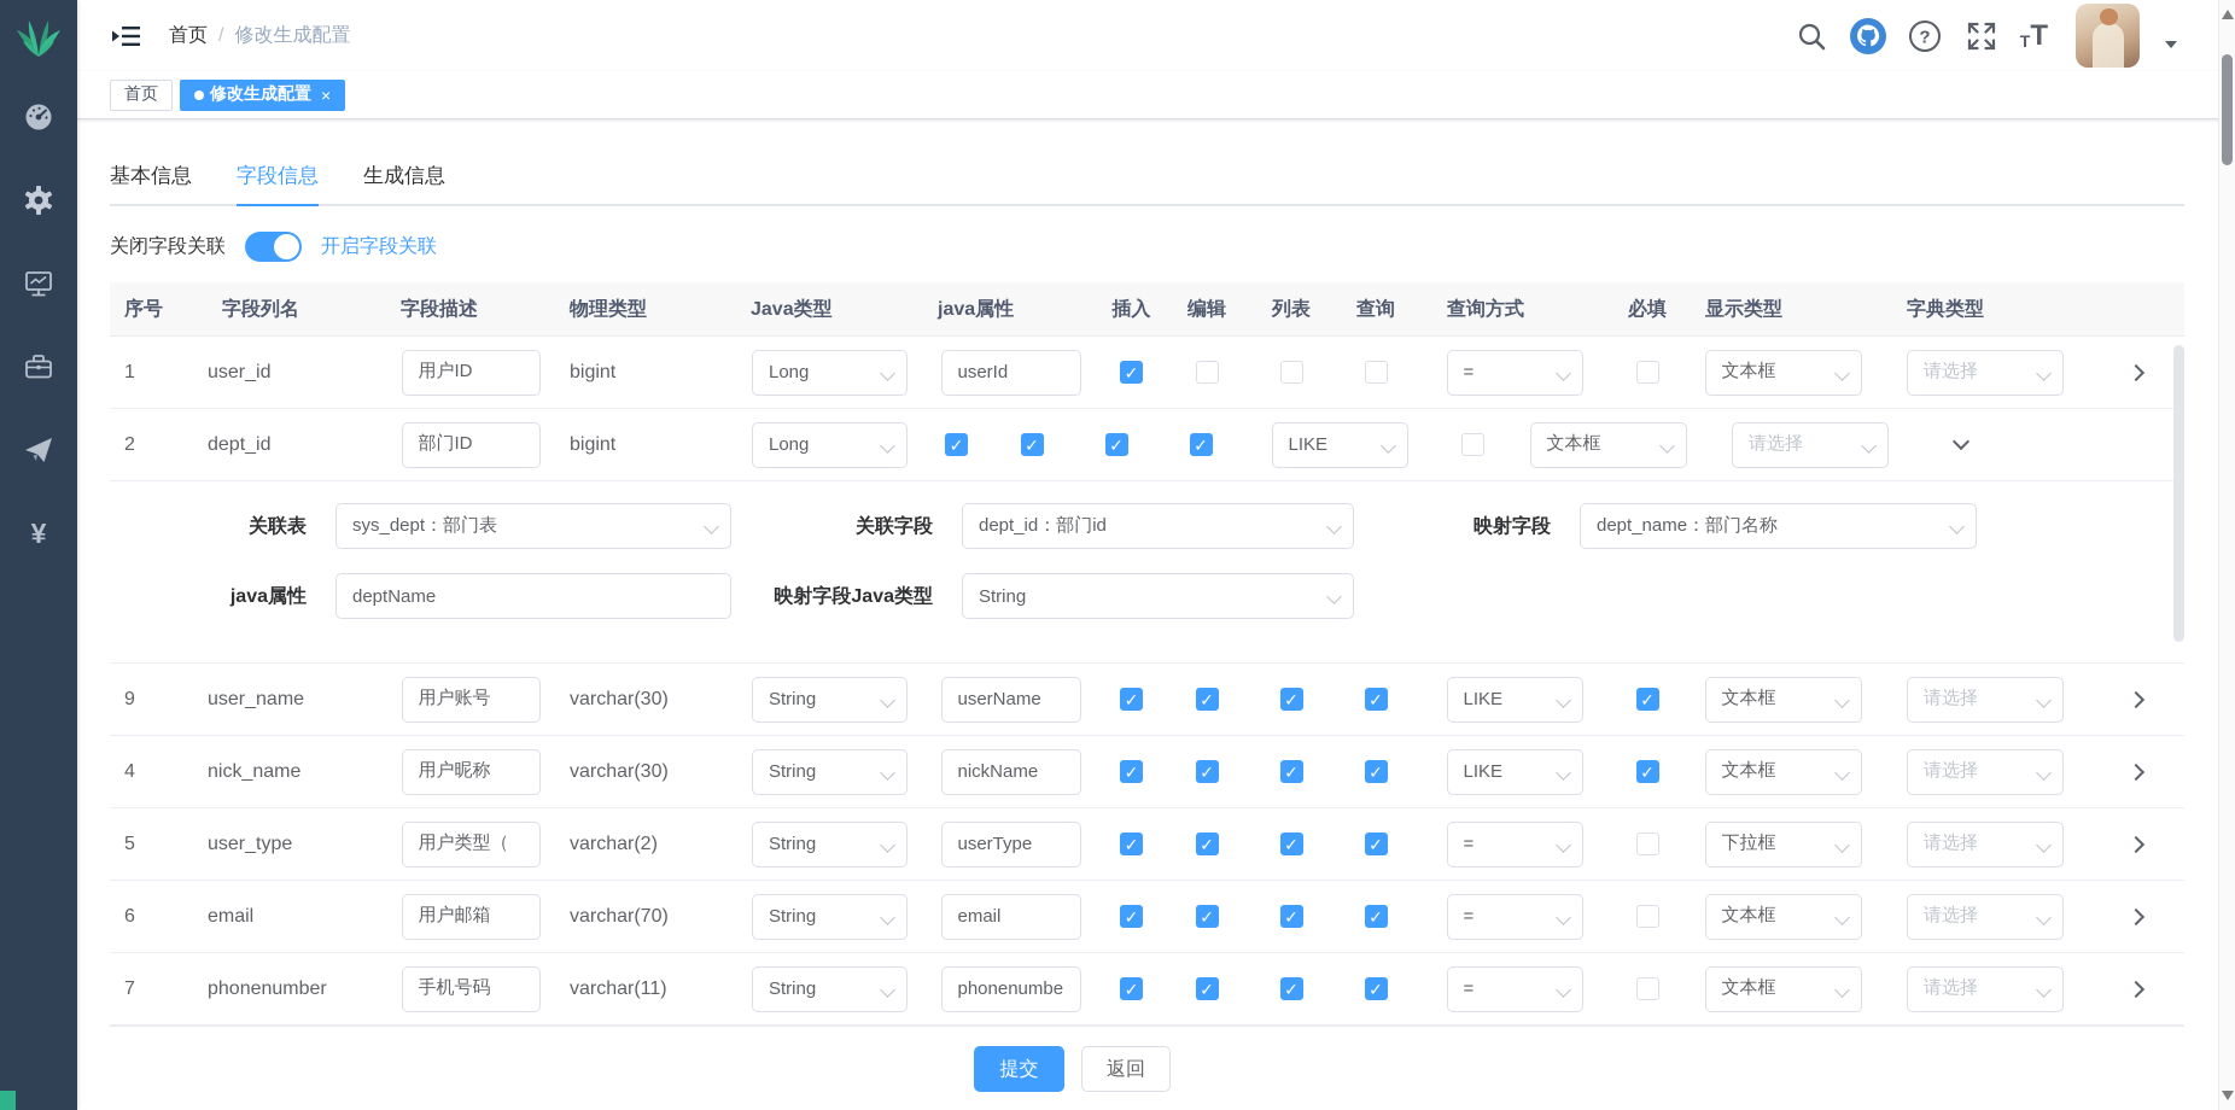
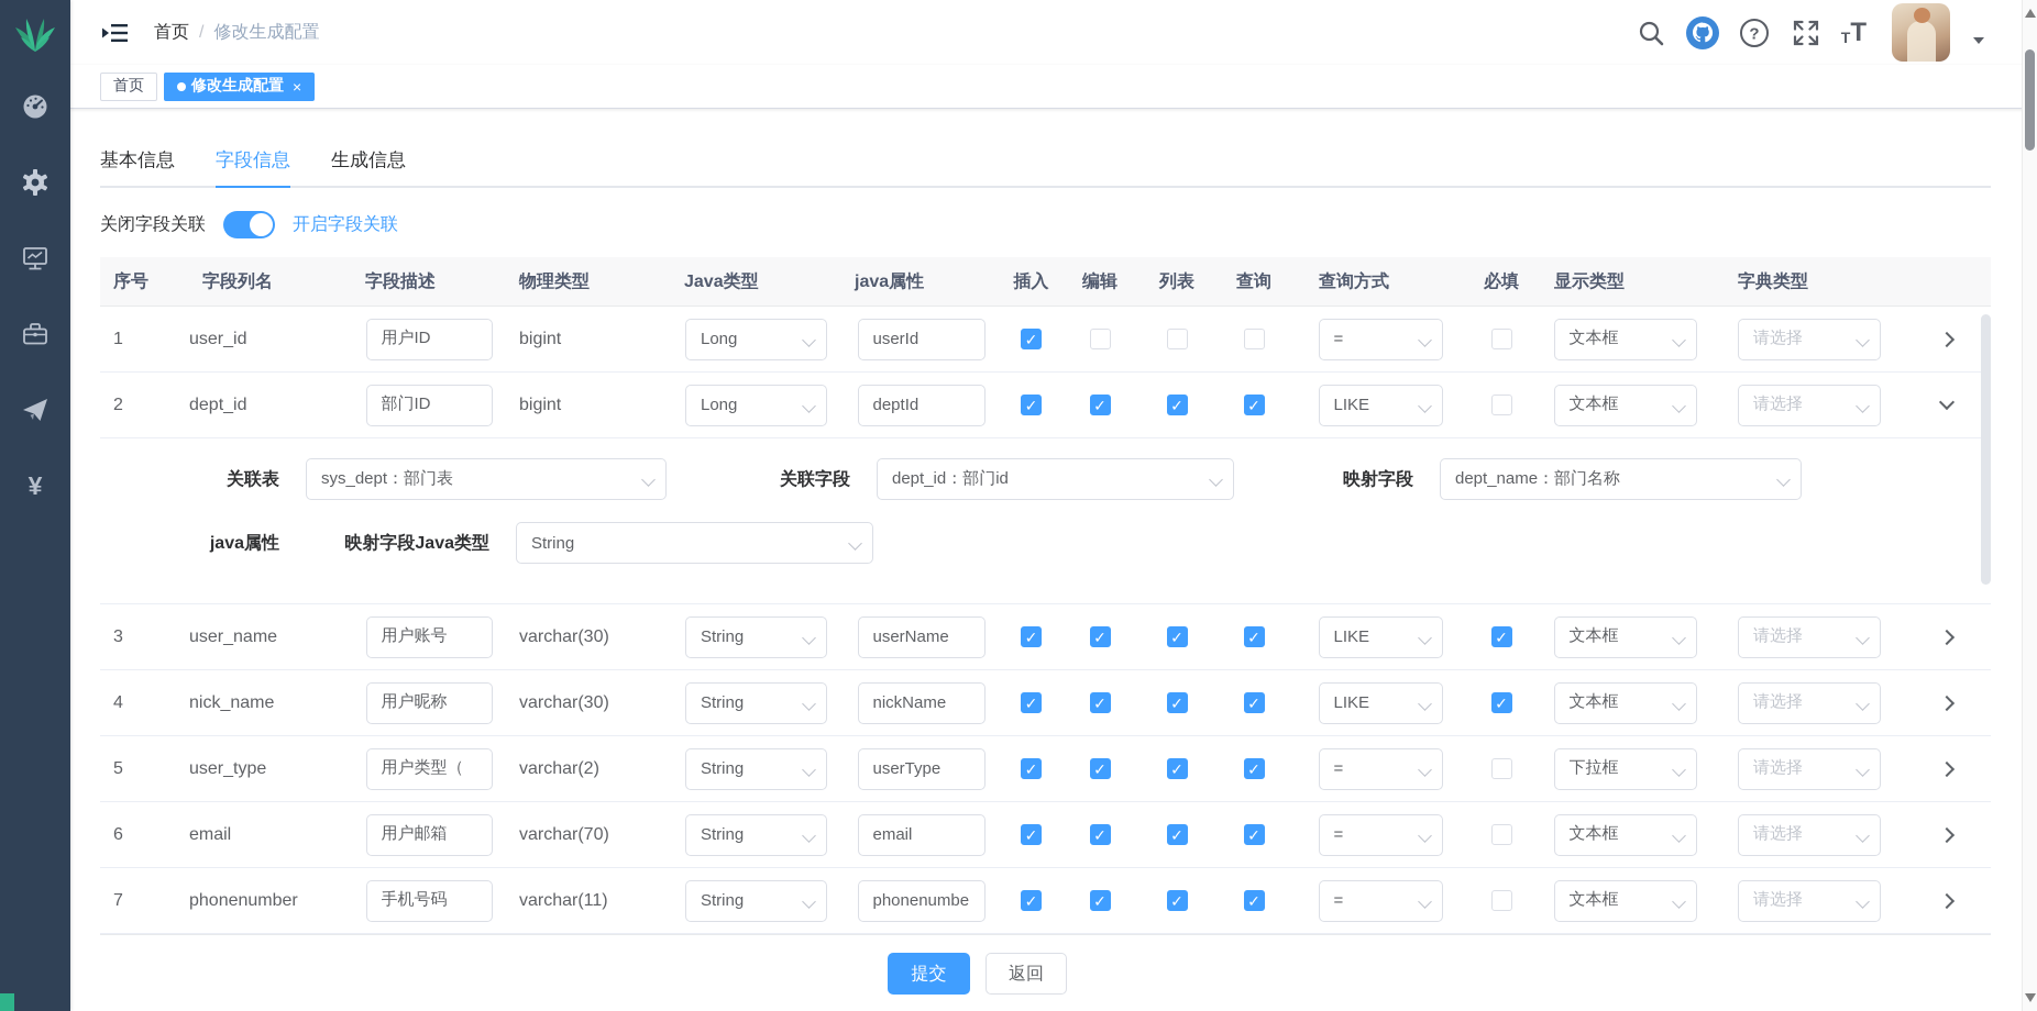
  ¥
  首页
  /
  修改生成配置
  ?
  T
  T
  首页
  修改生成配置
  ×
  基本信息
  字段信息
  生成信息
  关闭字段关联
  开启字段关联
  序号
  字段列名
  字段描述
  物理类型
  Java类型
  java属性
  插入
  编辑
  列表
  查询
  查询方式
  必填
  显示类型
  字典类型
  1
  user_id
  用户ID
  bigint
  Long
  userId
  =
  文本框
  请选择
  2
  dept_id
  部门ID
  bigint
  Long
+ deptId
  LIKE
  文本框
  请选择
  关联表
  sys_dept：部门表
  关联字段
  dept_id：部门id
  映射字段
  dept_name：部门名称
  java属性
- deptName
  映射字段Java类型
  String
- 9
+ 3
  user_name
  用户账号
  varchar(30)
  String
  userName
  LIKE
  文本框
  请选择
  4
  nick_name
  用户昵称
  varchar(30)
  String
  nickName
  LIKE
  文本框
  请选择
  5
  user_type
  用户类型（
  varchar(2)
  String
  userType
  =
  下拉框
  请选择
  6
  email
  用户邮箱
  varchar(70)
  String
  email
  =
  文本框
  请选择
  7
  phonenumber
  手机号码
  varchar(11)
  String
  phonenumbe
  =
  文本框
  请选择
  提交
  返回
